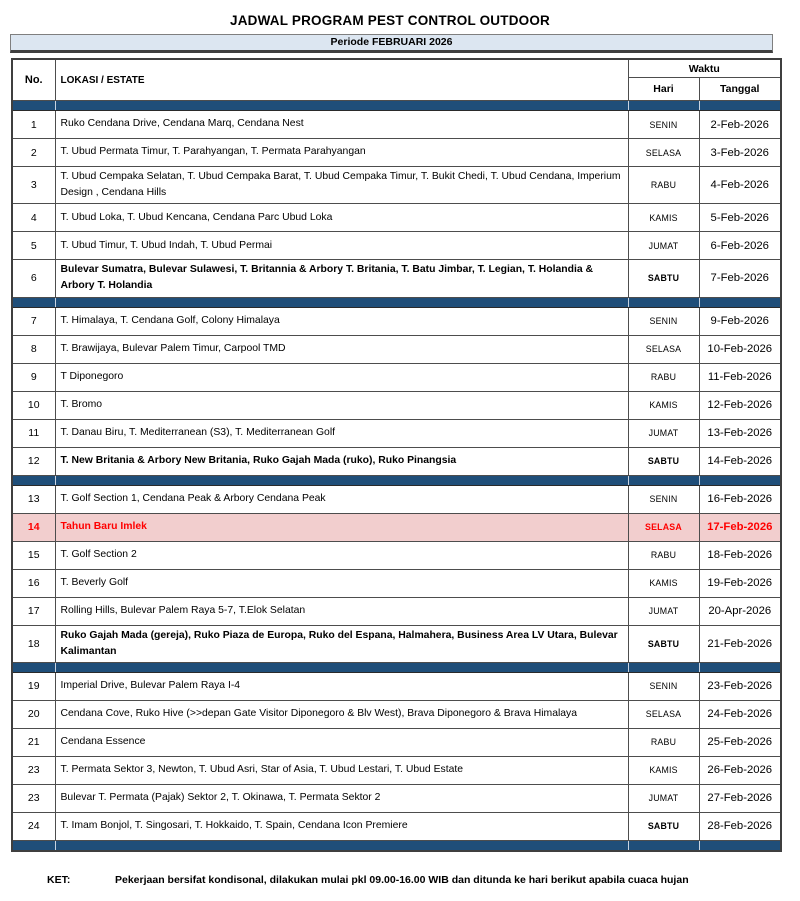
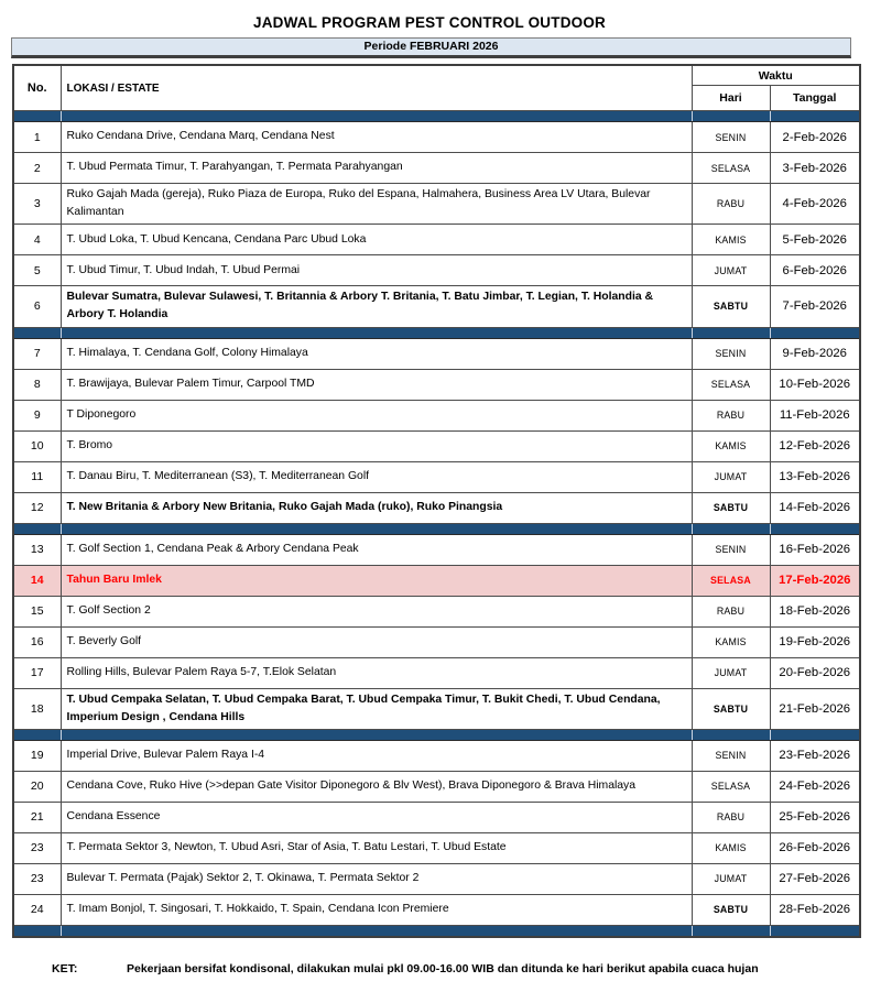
  JADWAL PROGRAM PEST CONTROL OUTDOOR
  Periode FEBRUARI 2026
  No.	LOKASI / ESTATE	Waktu
  Hari	Tanggal
  1	Ruko Cendana Drive, Cendana Marq, Cendana Nest	SENIN	2-Feb-2026
  2	T. Ubud Permata Timur, T. Parahyangan, T. Permata Parahyangan	SELASA	3-Feb-2026
- 3	T. Ubud Cempaka Selatan, T. Ubud Cempaka Barat, T. Ubud Cempaka Timur, T. Bukit Chedi, T. Ubud Cendana, Imperium Design , Cendana Hills	RABU	4-Feb-2026
+ 3	Ruko Gajah Mada (gereja), Ruko Piaza de Europa, Ruko del Espana, Halmahera, Business Area LV Utara, Bulevar Kalimantan	RABU	4-Feb-2026
  4	T. Ubud Loka, T. Ubud Kencana, Cendana Parc Ubud Loka	KAMIS	5-Feb-2026
  5	T. Ubud Timur, T. Ubud Indah, T. Ubud Permai	JUMAT	6-Feb-2026
  6	Bulevar Sumatra, Bulevar Sulawesi, T. Britannia & Arbory T. Britania, T. Batu Jimbar, T. Legian, T. Holandia & Arbory T. Holandia	SABTU	7-Feb-2026
  7	T. Himalaya, T. Cendana Golf, Colony Himalaya	SENIN	9-Feb-2026
  8	T. Brawijaya, Bulevar Palem Timur, Carpool TMD	SELASA	10-Feb-2026
  9	T Diponegoro	RABU	11-Feb-2026
  10	T. Bromo	KAMIS	12-Feb-2026
  11	T. Danau Biru, T. Mediterranean (S3), T. Mediterranean Golf	JUMAT	13-Feb-2026
  12	T. New Britania & Arbory New Britania, Ruko Gajah Mada (ruko), Ruko Pinangsia	SABTU	14-Feb-2026
  13	T. Golf Section 1, Cendana Peak & Arbory Cendana Peak	SENIN	16-Feb-2026
  14	Tahun Baru Imlek	SELASA	17-Feb-2026
  15	T. Golf Section 2	RABU	18-Feb-2026
  16	T. Beverly Golf	KAMIS	19-Feb-2026
- 17	Rolling Hills, Bulevar Palem Raya 5-7, T.Elok Selatan	JUMAT	20-Apr-2026
+ 17	Rolling Hills, Bulevar Palem Raya 5-7, T.Elok Selatan	JUMAT	20-Feb-2026
- 18	Ruko Gajah Mada (gereja), Ruko Piaza de Europa, Ruko del Espana, Halmahera, Business Area LV Utara, Bulevar Kalimantan	SABTU	21-Feb-2026
+ 18	T. Ubud Cempaka Selatan, T. Ubud Cempaka Barat, T. Ubud Cempaka Timur, T. Bukit Chedi, T. Ubud Cendana, Imperium Design , Cendana Hills	SABTU	21-Feb-2026
  19	Imperial Drive, Bulevar Palem Raya I-4	SENIN	23-Feb-2026
  20	Cendana Cove, Ruko Hive (>>depan Gate Visitor Diponegoro & Blv West), Brava Diponegoro & Brava Himalaya	SELASA	24-Feb-2026
  21	Cendana Essence	RABU	25-Feb-2026
- 23	T. Permata Sektor 3, Newton, T. Ubud Asri, Star of Asia, T. Ubud Lestari, T. Ubud Estate	KAMIS	26-Feb-2026
+ 23	T. Permata Sektor 3, Newton, T. Ubud Asri, Star of Asia, T. Batu Lestari, T. Ubud Estate	KAMIS	26-Feb-2026
  23	Bulevar T. Permata (Pajak) Sektor 2, T. Okinawa, T. Permata Sektor 2	JUMAT	27-Feb-2026
  24	T. Imam Bonjol, T. Singosari, T. Hokkaido, T. Spain, Cendana Icon Premiere	SABTU	28-Feb-2026
  KET: Pekerjaan bersifat kondisonal, dilakukan mulai pkl 09.00-16.00 WIB dan ditunda ke hari berikut apabila cuaca hujan
